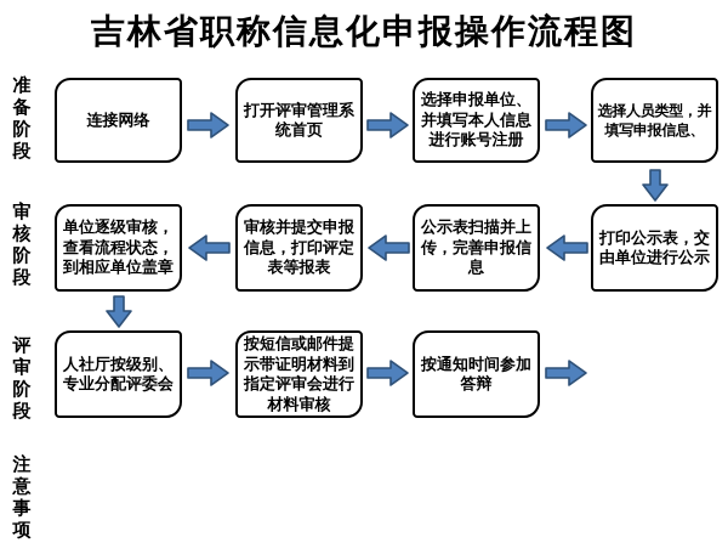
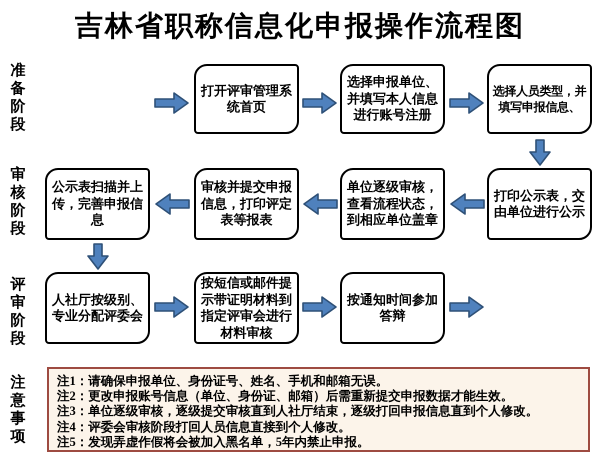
  吉林省职称信息化申报操作流程图
  准备阶段
  审核阶段
  评审阶段
  注意事项
- 连接网络
  打开评审管理系统首页
  选择申报单位、并填写本人信息进行账号注册
  选择人员类型，并填写申报信息、
- 单位逐级审核，查看流程状态，到相应单位盖章
+ 公示表扫描并上传，完善申报信息
  审核并提交申报信息，打印评定表等报表
- 公示表扫描并上传，完善申报信息
+ 单位逐级审核，查看流程状态，到相应单位盖章
  打印公示表，交由单位进行公示
  人社厅按级别、专业分配评委会
  按短信或邮件提示带证明材料到指定评审会进行材料审核
  按通知时间参加答辩
+ 注1：请确保申报单位、身份证号、姓名、手机和邮箱无误。
+ 注2：更改申报账号信息（单位、身份证、邮箱）后需重新提交申报数据才能生效。
+ 注3：单位逐级审核，逐级提交审核直到人社厅结束，逐级打回申报信息直到个人修改。
+ 注4：评委会审核阶段打回人员信息直接到个人修改。
+ 注5：发现弄虚作假将会被加入黑名单，5年内禁止申报。
